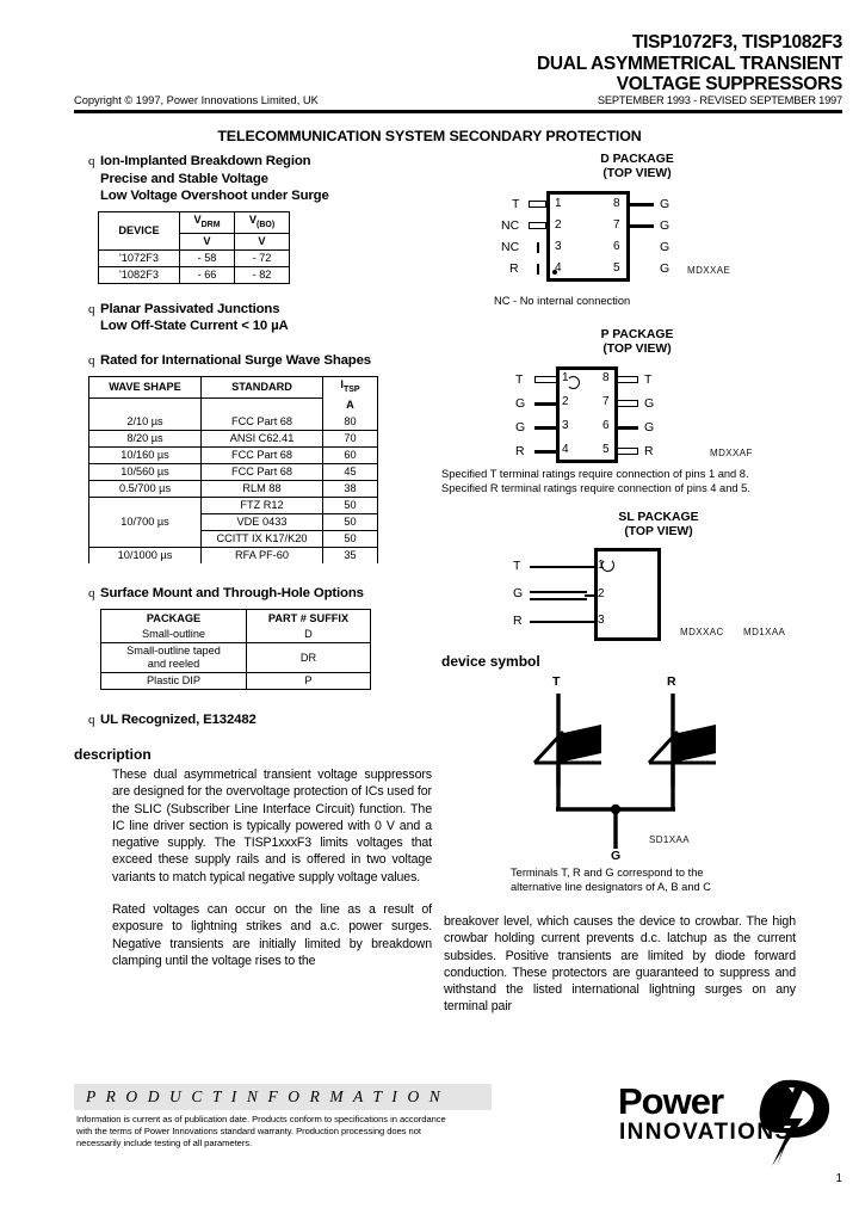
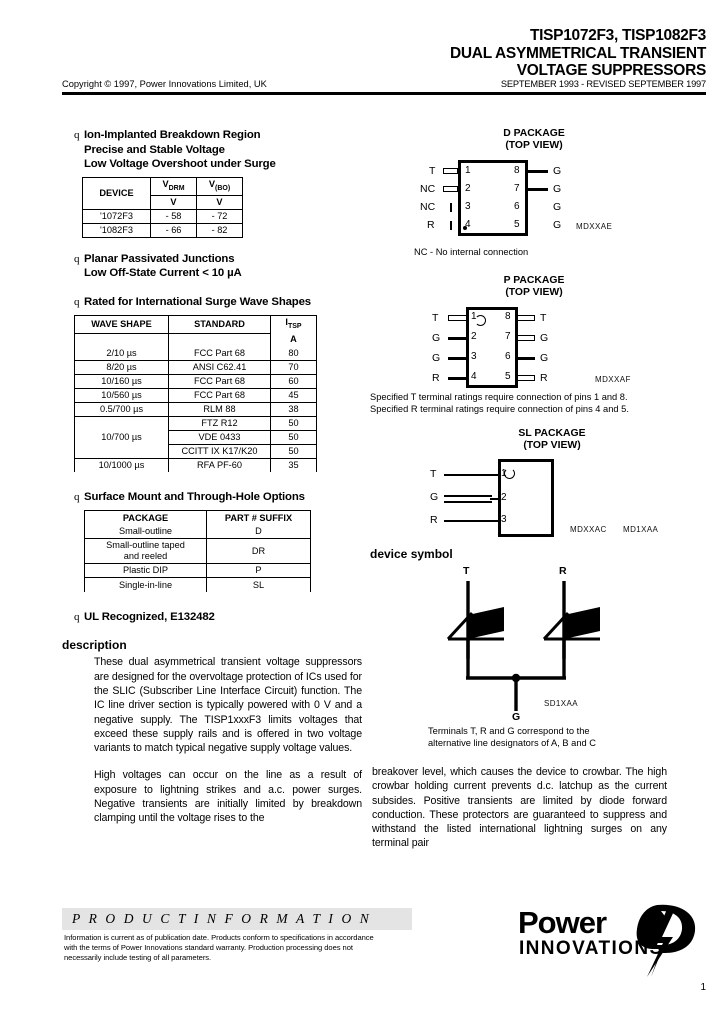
  TISP1072F3, TISP1082F3
  DUAL ASYMMETRICAL TRANSIENT
  VOLTAGE SUPPRESSORS
  Copyright © 1997, Power Innovations Limited, UK
  SEPTEMBER 1993 - REVISED SEPTEMBER 1997
- TELECOMMUNICATION SYSTEM SECONDARY PROTECTION
  q
  Ion-Implanted Breakdown Region
  Precise and Stable Voltage
  Low Voltage Overshoot under Surge
  V	V
  '1072F3	- 58	- 72
  '1082F3	- 66	- 82
  q
  Planar Passivated Junctions
  Low Off-State Current < 10 µA
  q
  Rated for International Surge Wave Shapes
  WAVE SHAPE	STANDARD	I
  		A
  2/10 µs	FCC Part 68	80
  8/20 µs	ANSI C62.41	70
  10/160 µs	FCC Part 68	60
  10/560 µs	FCC Part 68	45
  0.5/700 µs	RLM 88	38
  10/700 µs	FTZ R12	50
  VDE 0433	50
  CCITT IX K17/K20	50
  10/1000 µs	RFA PF-60	35
  q
  Surface Mount and Through-Hole Options
  PACKAGE	PART # SUFFIX
  Small-outline	D
  Small-outline taped and reeled	DR
  Plastic DIP	P
+ Single-in-line	SL
  q
  UL Recognized, E132482
  description
  These dual asymmetrical transient voltage suppressors are designed for the overvoltage protection of ICs used for the SLIC (Subscriber Line Interface Circuit) function. The IC line driver section is typically powered with 0 V and a negative supply. The TISP1xxxF3 limits voltages that exceed these supply rails and is offered in two voltage variants to match typical negative supply voltage values.
- Rated voltages can occur on the line as a result of exposure to lightning strikes and a.c. power surges. Negative transients are initially limited by breakdown clamping until the voltage rises to the
+ High voltages can occur on the line as a result of exposure to lightning strikes and a.c. power surges. Negative transients are initially limited by breakdown clamping until the voltage rises to the
  D PACKAGE
  (TOP VIEW)
  T
  1
  NC
  2
  NC
  3
  R
  4
  8
  G
  7
  G
  6
  G
  5
  G
  MDXXAE
  NC - No internal connection
  P PACKAGE
  (TOP VIEW)
  T
  1
  G
  2
  G
  3
  R
  4
  8
  T
  7
  G
  6
  G
  5
  R
  MDXXAF
  Specified T terminal ratings require connection of pins 1 and 8.
  Specified R terminal ratings require connection of pins 4 and 5.
  SL PACKAGE
  (TOP VIEW)
  T
  1
  G
  2
  R
  3
  MDXXAC
  MD1XAA
  device symbol
  T
  R
  G
  SD1XAA
  Terminals T, R and G correspond to the
  alternative line designators of A, B and C
  breakover level, which causes the device to crowbar. The high crowbar holding current prevents d.c. latchup as the current subsides. Positive transients are limited by diode forward conduction. These protectors are guaranteed to suppress and withstand the listed international lightning surges on any terminal pair
  P R O D U C T I N F O R M A T I O N
  Information is current as of publication date. Products conform to specifications in accordance
  with the terms of Power Innovations standard warranty. Production processing does not
  necessarily include testing of all parameters.
  Power
  INNOVATION
  1
